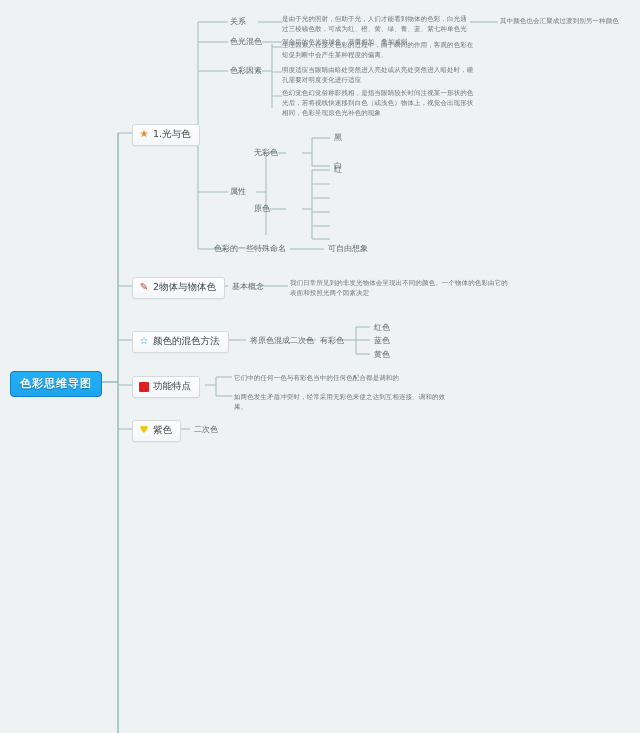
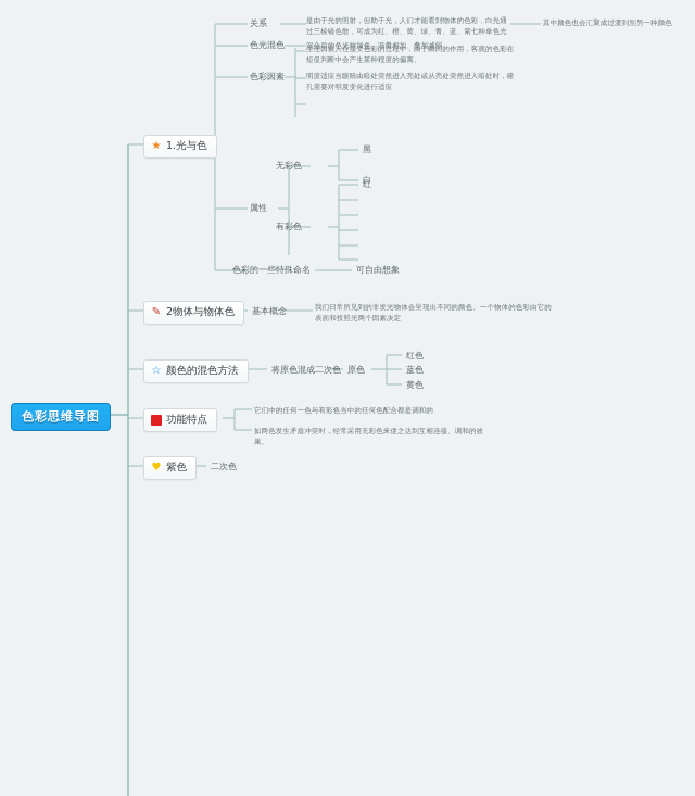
  色彩思维导图
  ★
  1.光与色
  关系
  是由于光的照射，但助于光，人们才能看到物体的色彩，白光通过三棱镜色散，可成为红、橙、黄、绿、青、蓝、紫七种单色光
  其中颜色也会汇聚成过渡到别另一种颜色
  色光混色
  混合后的色光称加色、渐量相加、叠加减弱
  色彩因素
  生理因素人在接受色彩的过程中，由于瞬间的作用，客观的色彩在短促判断中会产生某种程度的偏离。
  明度适应当眼睛由暗处突然进入亮处或从亮处突然进入暗处时，瞳孔需要对明度变化进行适应
- 色幻觉色幻觉俗称影残相，是指当眼睛较长时间注视某一形状的色光后，若将视线快速移到白色（或浅色）物体上，视觉会出现形状相同，色彩呈现原色光补色的现象
  属性
  无彩色
  黑
  白
- 原色
+ 有彩色
  红
  色彩的一些特殊命名
  可自由想象
  ✎
  2物体与物体色
  基本概念
  我们日常所见到的非发光物体会呈现出不同的颜色。一个物体的色彩由它的表面和投照光两个因素决定
  ☆
  颜色的混色方法
  将原色混成二次色
- 有彩色
+ 原色
  红色
  蓝色
  黄色
  功能特点
  它们中的任何一色与有彩色当中的任何色配合都是调和的
  如两色发生矛盾冲突时，经常采用无彩色来使之达到互相连接、调和的效果。
  ♥
  紫色
  二次色
